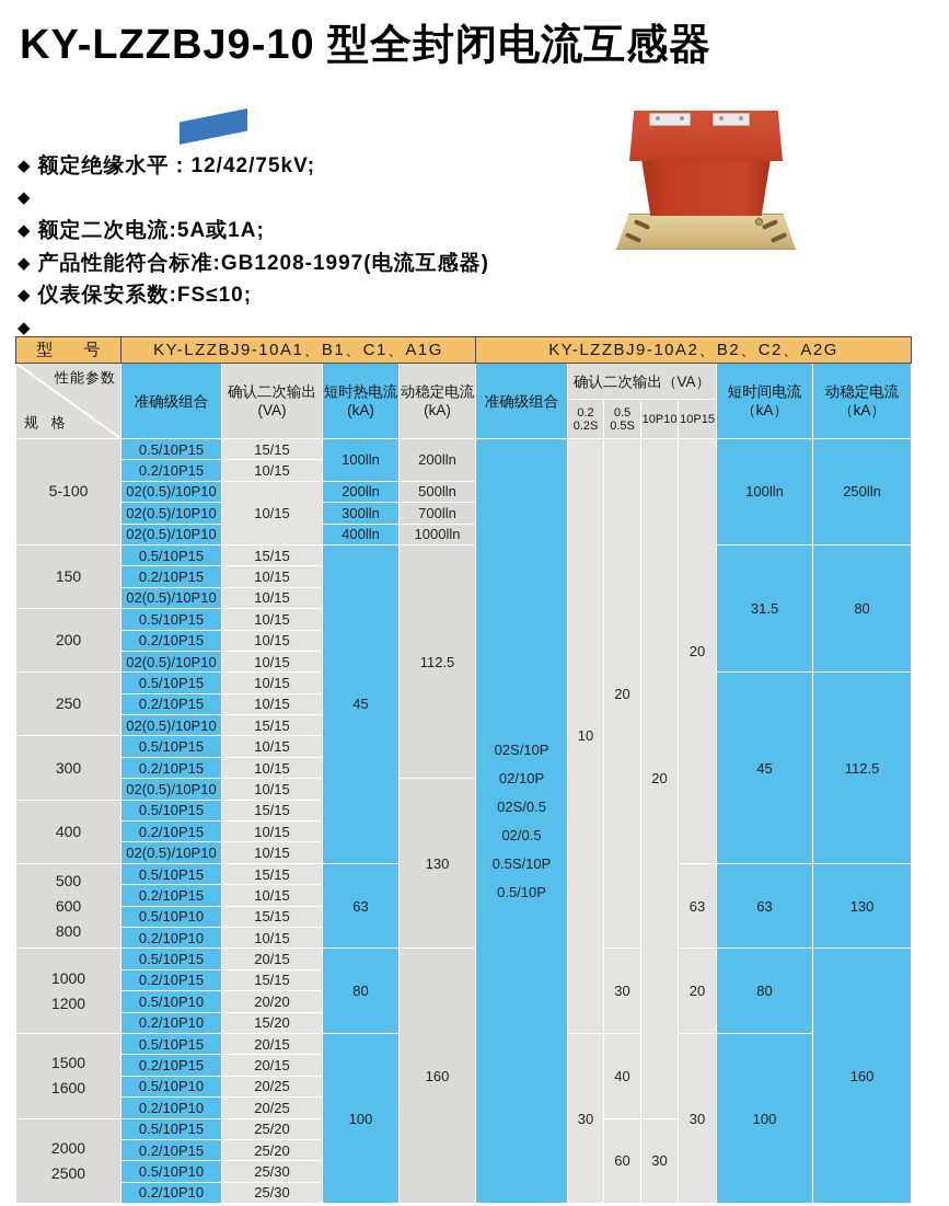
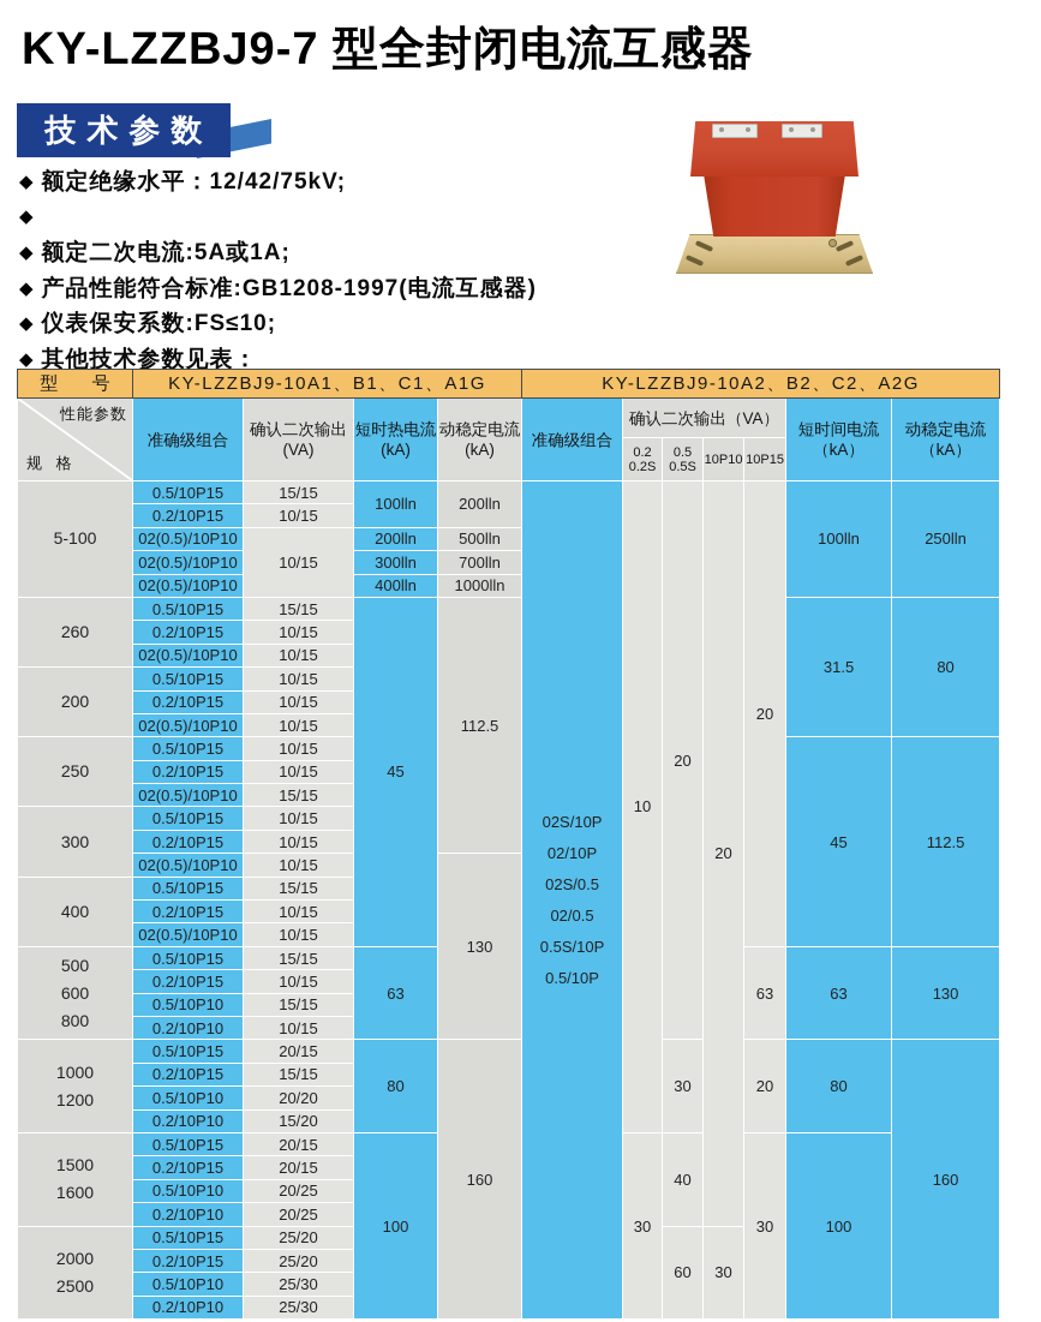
- KY-LZZBJ9-10 型全封闭电流互感器
+ KY-LZZBJ9-7 型全封闭电流互感器
+ 技术参数
  ◆
  额定绝缘水平：12/42/75kV;
  ◆
  ◆
  额定二次电流:5A或1A;
  ◆
  产品性能符合标准:GB1208-1997(电流互感器)
  ◆
  仪表保安系数:FS≤10;
  ◆
+ 其他技术参数见表：
  型 号	KY-LZZBJ9-10A1、B1、C1、A1G	KY-LZZBJ9-10A2、B2、C2、A2G
  性能参数 规 格	准确级组合	确认二次输出 (VA)	短时热电流 (kA)	动稳定电流 (kA)	准确级组合	确认二次输出（VA）	短时间电流 （kA）	动稳定电流 （kA）
  0.2 0.2S	0.5 0.5S	10P10	10P15
  5-100	0.5/10P15	15/15	100lln	200lln	02S/10P 02/10P 02S/0.5 02/0.5 0.5S/10P 0.5/10P	10	20	20	20	100lln	250lln
  0.2/10P15	10/15
  02(0.5)/10P10	10/15	200lln	500lln
  02(0.5)/10P10	300lln	700lln
  02(0.5)/10P10	400lln	1000lln
- 150	0.5/10P15	15/15	45	112.5	31.5	80
+ 260	0.5/10P15	15/15	45	112.5	31.5	80
  0.2/10P15	10/15
  02(0.5)/10P10	10/15
  200	0.5/10P15	10/15
  0.2/10P15	10/15
  02(0.5)/10P10	10/15
  250	0.5/10P15	10/15	45	112.5
  0.2/10P15	10/15
  02(0.5)/10P10	15/15
  300	0.5/10P15	10/15
  0.2/10P15	10/15
  02(0.5)/10P10	10/15	130
  400	0.5/10P15	15/15
  0.2/10P15	10/15
  02(0.5)/10P10	10/15
  500 600 800	0.5/10P15	15/15	63	63	63	130
  0.2/10P15	10/15
  0.5/10P10	15/15
  0.2/10P10	10/15
  1000 1200	0.5/10P15	20/15	80	160	30	20	80	160
  0.2/10P15	15/15
  0.5/10P10	20/20
  0.2/10P10	15/20
  1500 1600	0.5/10P15	20/15	100	30	40	30	100
  0.2/10P15	20/15
  0.5/10P10	20/25
  0.2/10P10	20/25
  2000 2500	0.5/10P15	25/20	60	30
  0.2/10P15	25/20
  0.5/10P10	25/30
  0.2/10P10	25/30
